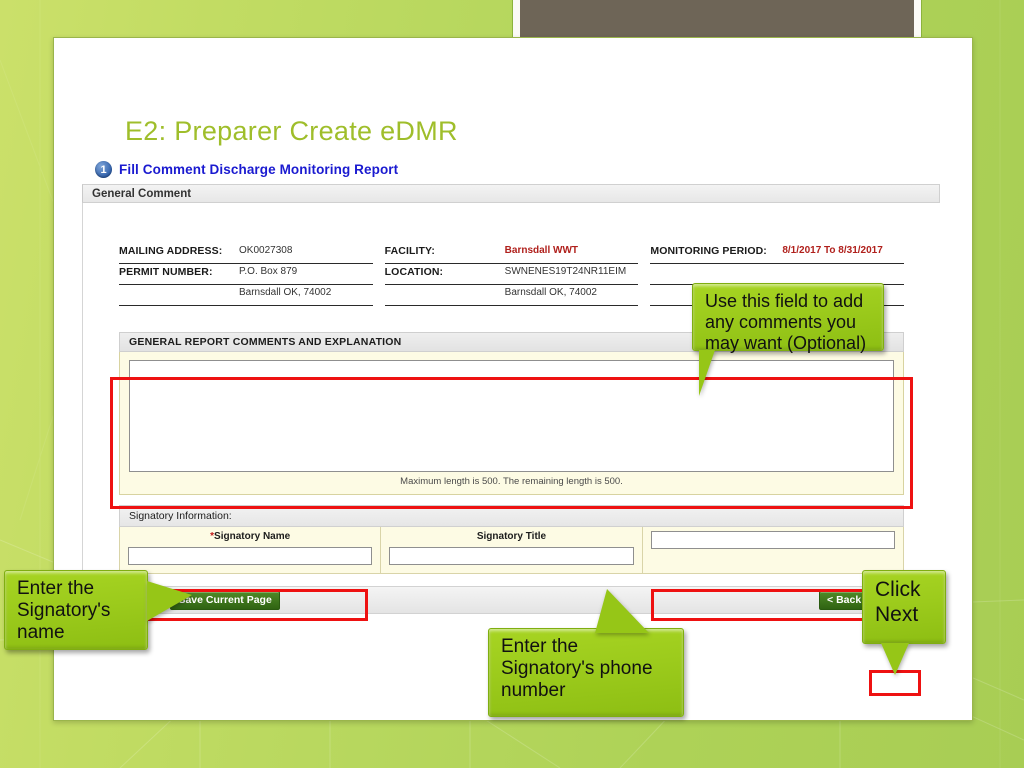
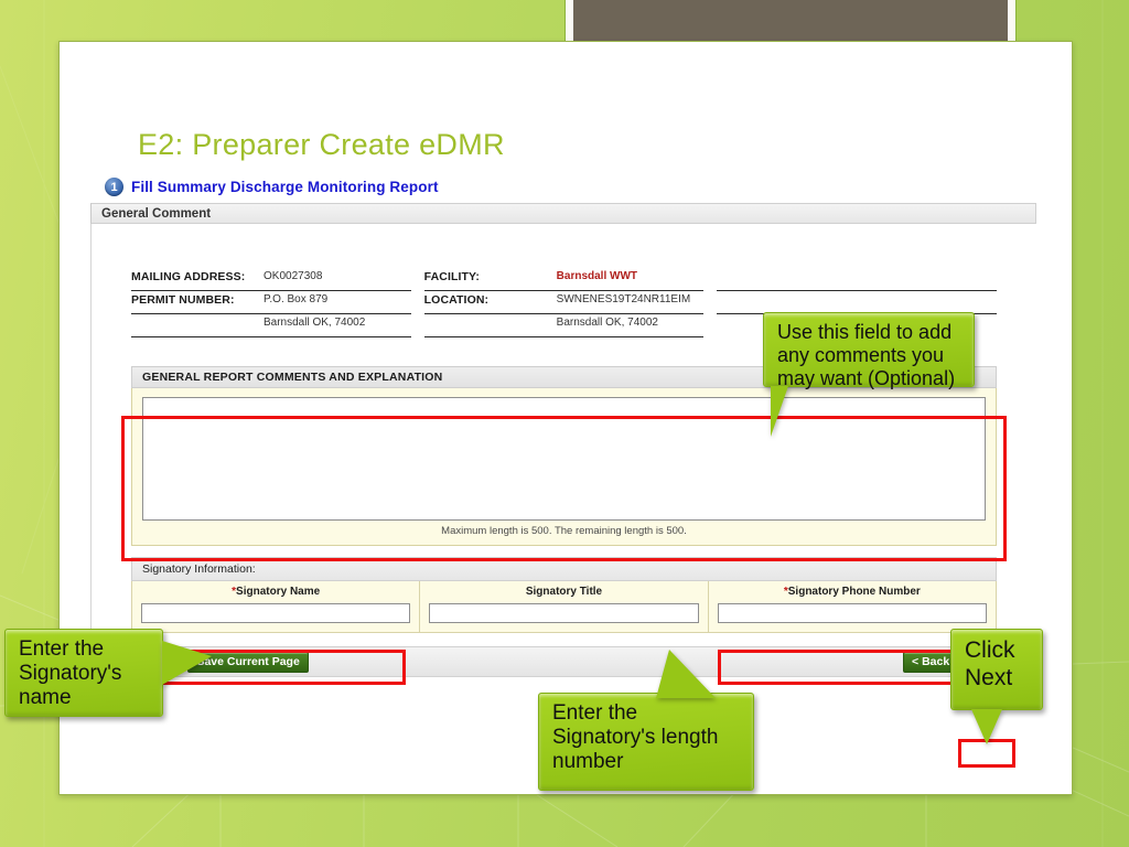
  E2: Preparer Create eDMR
  1
- Fill Comment Discharge Monitoring Report
+ Fill Summary Discharge Monitoring Report
  General Comment
  MAILING ADDRESS:
  OK0027308
  PERMIT NUMBER:
  P.O. Box 879
  Barnsdall OK, 74002
  FACILITY:
  Barnsdall WWT
  LOCATION:
  SWNENES19T24NR11EIM
  Barnsdall OK, 74002
- MONITORING PERIOD:
- 8/1/2017 To 8/31/2017
  GENERAL REPORT COMMENTS AND EXPLANATION
  Maximum length is 500. The remaining length is 500.
  Signatory Information:
  *Signatory Name
  Signatory Title
+ *Signatory Phone Number
  Save Current Page
  < Back
  Use this field to add any comments you may want (Optional)
  Enter the Signatory's name
- Enter the Signatory's phone number
+ Enter the Signatory's length number
  Click Next
